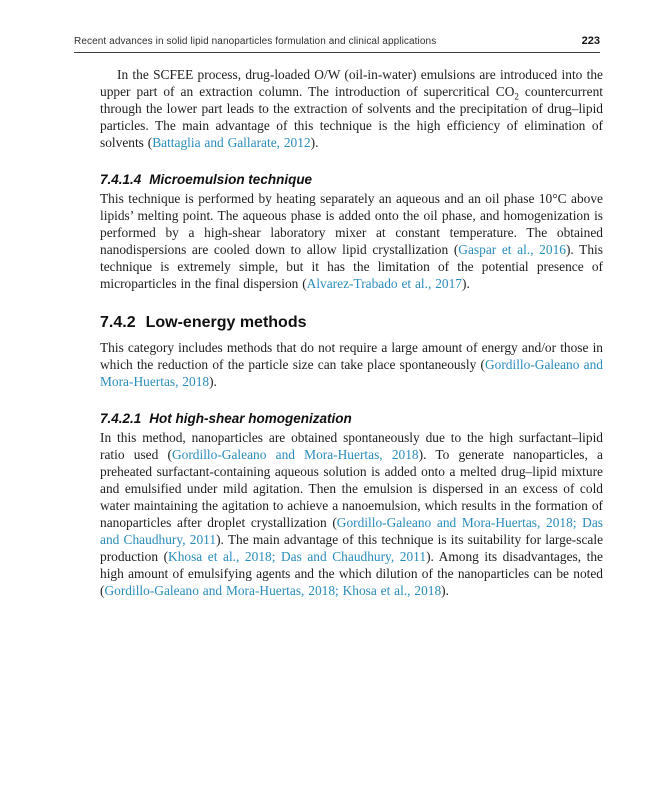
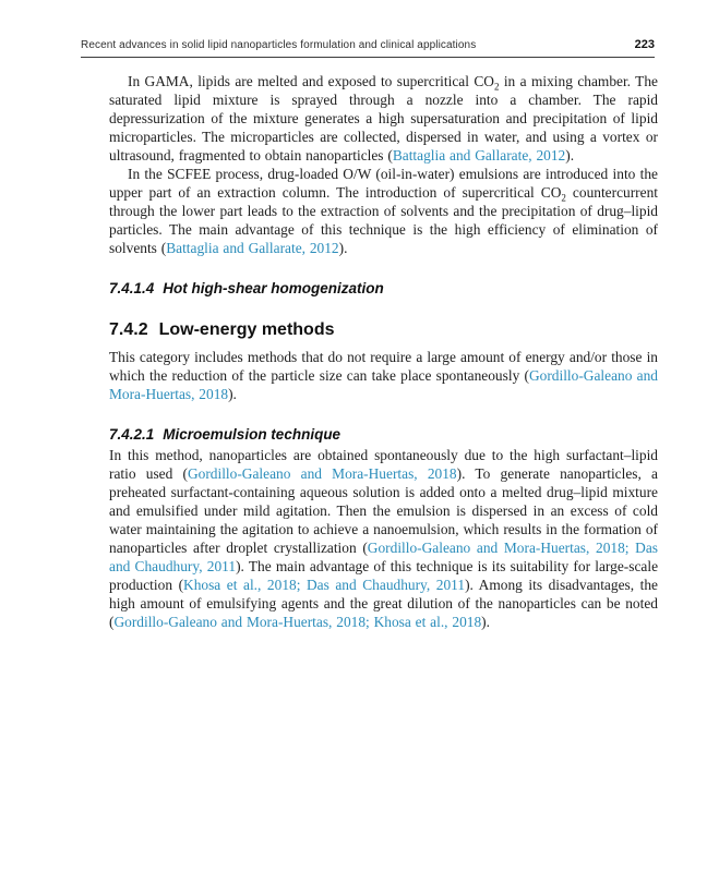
  Recent advances in solid lipid nanoparticles formulation and clinical applications
  223
+ In GAMA, lipids are melted and exposed to supercritical CO2 in a mixing chamber. The saturated lipid mixture is sprayed through a nozzle into a chamber. The rapid depressurization of the mixture generates a high supersaturation and precipitation of lipid microparticles. The microparticles are collected, dispersed in water, and using a vortex or ultrasound, fragmented to obtain nanoparticles (Battaglia and Gallarate, 2012).
  In the SCFEE process, drug-loaded O/W (oil-in-water) emulsions are introduced into the upper part of an extraction column. The introduction of supercritical CO2 countercurrent through the lower part leads to the extraction of solvents and the precipitation of drug–lipid particles. The main advantage of this technique is the high efficiency of elimination of solvents (Battaglia and Gallarate, 2012).
- 7.4.1.4 Microemulsion technique
+ 7.4.1.4 Hot high-shear homogenization
- This technique is performed by heating separately an aqueous and an oil phase 10°C above lipids’ melting point. The aqueous phase is added onto the oil phase, and homogenization is performed by a high-shear laboratory mixer at constant temperature. The obtained nanodispersions are cooled down to allow lipid crystallization (Gaspar et al., 2016). This technique is extremely simple, but it has the limitation of the potential presence of microparticles in the final dispersion (Alvarez-Trabado et al., 2017).
  7.4.2 Low-energy methods
  This category includes methods that do not require a large amount of energy and/or those in which the reduction of the particle size can take place spontaneously (Gordillo-Galeano and Mora-Huertas, 2018).
- 7.4.2.1 Hot high-shear homogenization
+ 7.4.2.1 Microemulsion technique
- In this method, nanoparticles are obtained spontaneously due to the high surfactant–lipid ratio used (Gordillo-Galeano and Mora-Huertas, 2018). To generate nanoparticles, a preheated surfactant-containing aqueous solution is added onto a melted drug–lipid mixture and emulsified under mild agitation. Then the emulsion is dispersed in an excess of cold water maintaining the agitation to achieve a nanoemulsion, which results in the formation of nanoparticles after droplet crystallization (Gordillo-Galeano and Mora-Huertas, 2018; Das and Chaudhury, 2011). The main advantage of this technique is its suitability for large-scale production (Khosa et al., 2018; Das and Chaudhury, 2011). Among its disadvantages, the high amount of emulsifying agents and the which dilution of the nanoparticles can be noted (Gordillo-Galeano and Mora-Huertas, 2018; Khosa et al., 2018).
+ In this method, nanoparticles are obtained spontaneously due to the high surfactant–lipid ratio used (Gordillo-Galeano and Mora-Huertas, 2018). To generate nanoparticles, a preheated surfactant-containing aqueous solution is added onto a melted drug–lipid mixture and emulsified under mild agitation. Then the emulsion is dispersed in an excess of cold water maintaining the agitation to achieve a nanoemulsion, which results in the formation of nanoparticles after droplet crystallization (Gordillo-Galeano and Mora-Huertas, 2018; Das and Chaudhury, 2011). The main advantage of this technique is its suitability for large-scale production (Khosa et al., 2018; Das and Chaudhury, 2011). Among its disadvantages, the high amount of emulsifying agents and the great dilution of the nanoparticles can be noted (Gordillo-Galeano and Mora-Huertas, 2018; Khosa et al., 2018).
